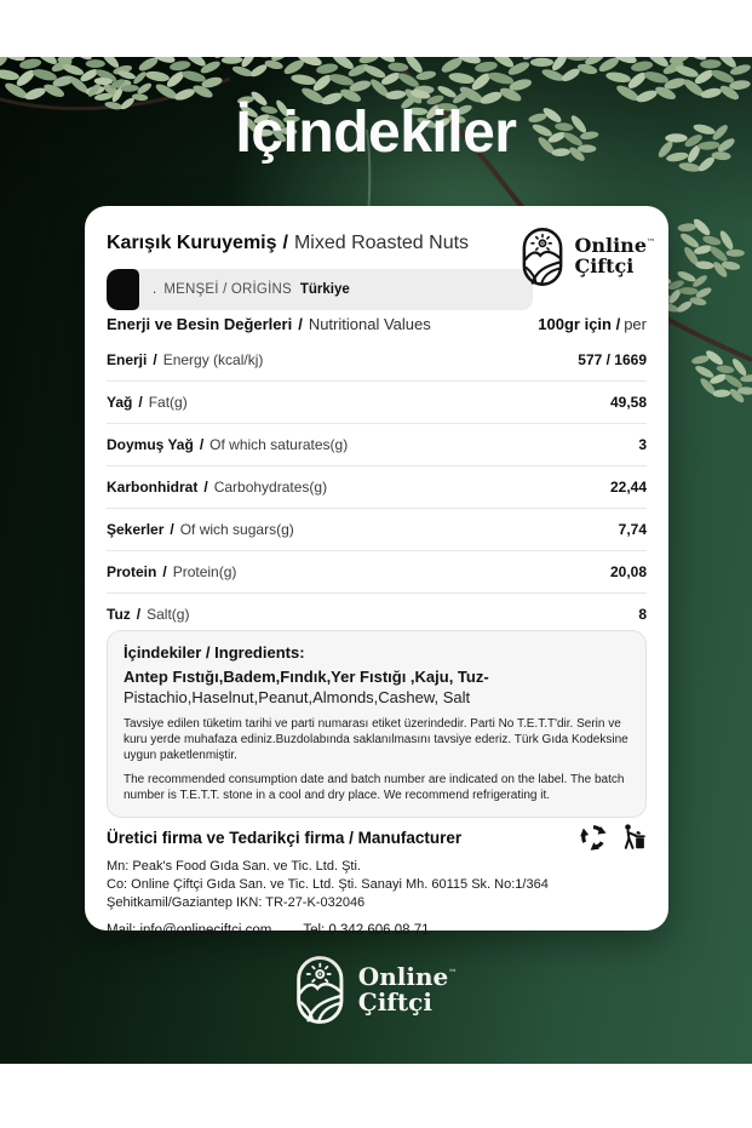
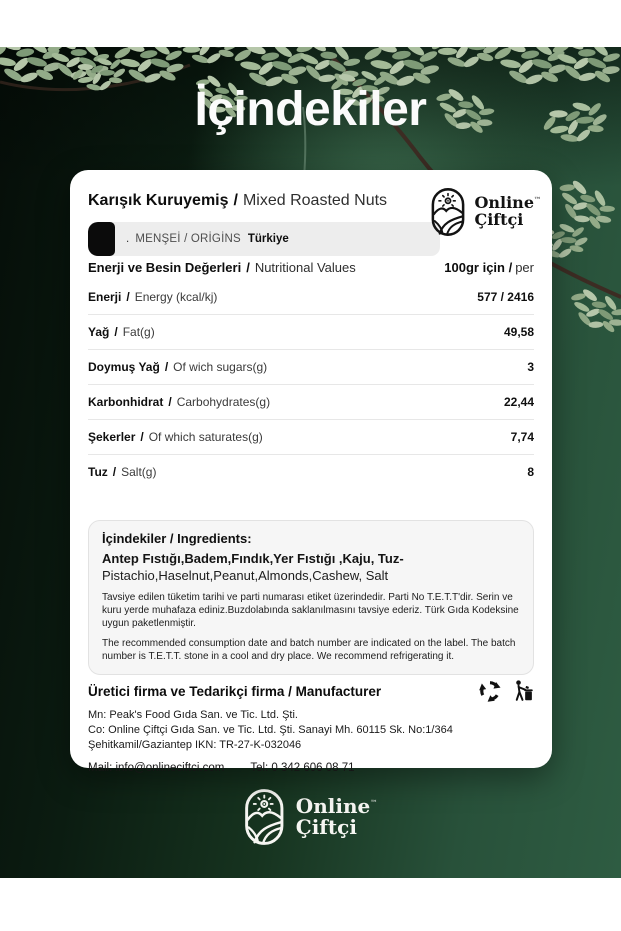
  İçindekiler
  Karışık Kuruyemiş / Mixed Roasted Nuts
  . MENŞEİ / ORİGİNS
  Türkiye
  Online™
  Çiftçi
  Enerji ve Besin Değerleri / Nutritional Values
  100gr için / per
  Enerji / Energy (kcal/kj)
- 577 / 1669
+ 577 / 2416
  Yağ / Fat(g)
  49,58
- Doymuş Yağ / Of which saturates(g)
+ Doymuş Yağ / Of wich sugars(g)
  3
  Karbonhidrat / Carbohydrates(g)
  22,44
- Şekerler / Of wich sugars(g)
+ Şekerler / Of which saturates(g)
  7,74
- Protein / Protein(g)
- 20,08
  Tuz / Salt(g)
  8
  İçindekiler / Ingredients:
  Antep Fıstığı,Badem,Fındık,Yer Fıstığı ,Kaju, Tuz-Pistachio,Haselnut,Peanut,Almonds,Cashew, Salt
  Tavsiye edilen tüketim tarihi ve parti numarası etiket üzerindedir. Parti No T.E.T.T'dir. Serin ve kuru yerde muhafaza ediniz.Buzdolabında saklanılmasını tavsiye ederiz. Türk Gıda Kodeksine uygun paketlenmiştir.
  The recommended consumption date and batch number are indicated on the label. The batch number is T.E.T.T. stone in a cool and dry place. We recommend refrigerating it.
  Üretici firma ve Tedarikçi firma / Manufacturer
  Mn: Peak's Food Gıda San. ve Tic. Ltd. Şti.
  Co: Online Çiftçi Gıda San. ve Tic. Ltd. Şti. Sanayi Mh. 60115 Sk. No:1/364
  Şehitkamil/Gaziantep IKN: TR-27-K-032046
  Mail: info@onlineciftci.com
  Tel: 0 342 606 08 71
  Online™
  Çiftçi
